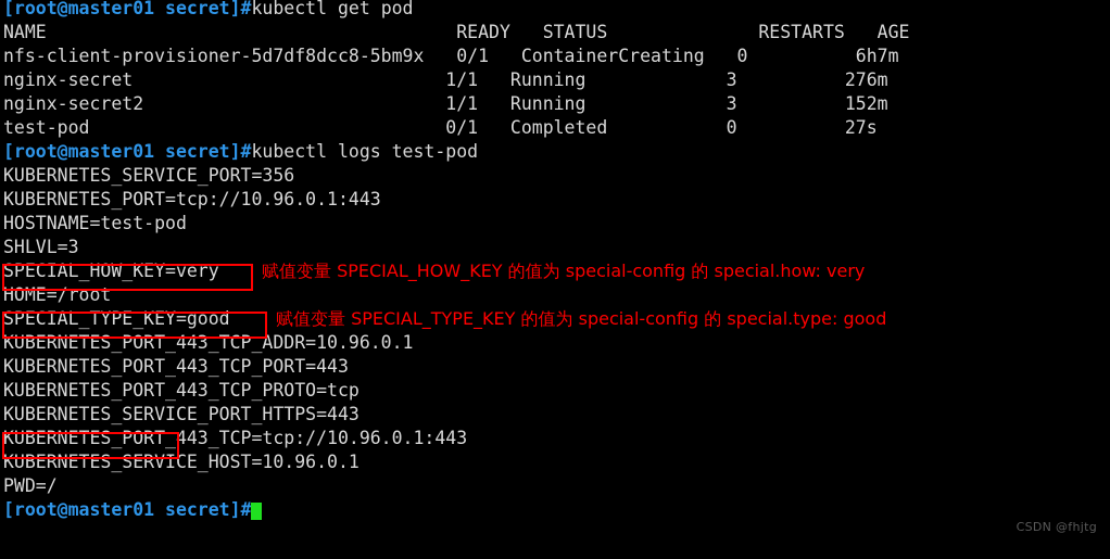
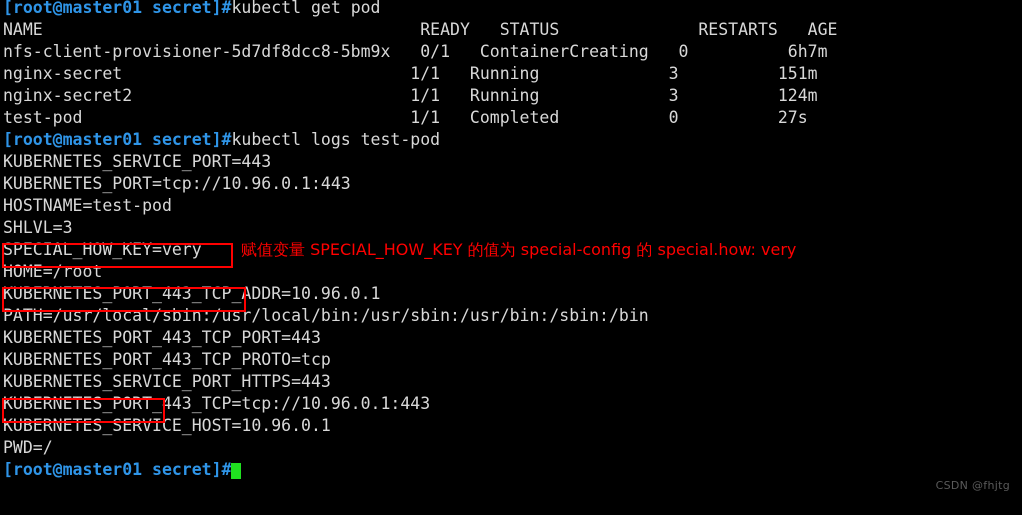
  [root@master01 secret]#kubectl get pod
  NAME READY STATUS RESTARTS AGE
  nfs-client-provisioner-5d7df8dcc8-5bm9x 0/1 ContainerCreating 0 6h7m
- nginx-secret 1/1 Running 3 276m
+ nginx-secret 1/1 Running 3 151m
- nginx-secret2 1/1 Running 3 152m
+ nginx-secret2 1/1 Running 3 124m
- test-pod 0/1 Completed 0 27s
+ test-pod 1/1 Completed 0 27s
  [root@master01 secret]#kubectl logs test-pod
- KUBERNETES_SERVICE_PORT=356
+ KUBERNETES_SERVICE_PORT=443
  KUBERNETES_PORT=tcp://10.96.0.1:443
  HOSTNAME=test-pod
  SHLVL=3
  SPECIAL_HOW_KEY=very
  赋值变量 SPECIAL_HOW_KEY 的值为 special-config 的 special.how: very
  HOME=/root
- SPECIAL_TYPE_KEY=good
- 赋值变量 SPECIAL_TYPE_KEY 的值为 special-config 的 special.type: good
  KUBERNETES_PORT_443_TCP_ADDR=10.96.0.1
+ PATH=/usr/local/sbin:/usr/local/bin:/usr/sbin:/usr/bin:/sbin:/bin
  KUBERNETES_PORT_443_TCP_PORT=443
  KUBERNETES_PORT_443_TCP_PROTO=tcp
  KUBERNETES_SERVICE_PORT_HTTPS=443
  KUBERNETES_PORT_443_TCP=tcp://10.96.0.1:443
  KUBERNETES_SERVICE_HOST=10.96.0.1
  PWD=/
  [root@master01 secret]#
  CSDN @fhjtg
